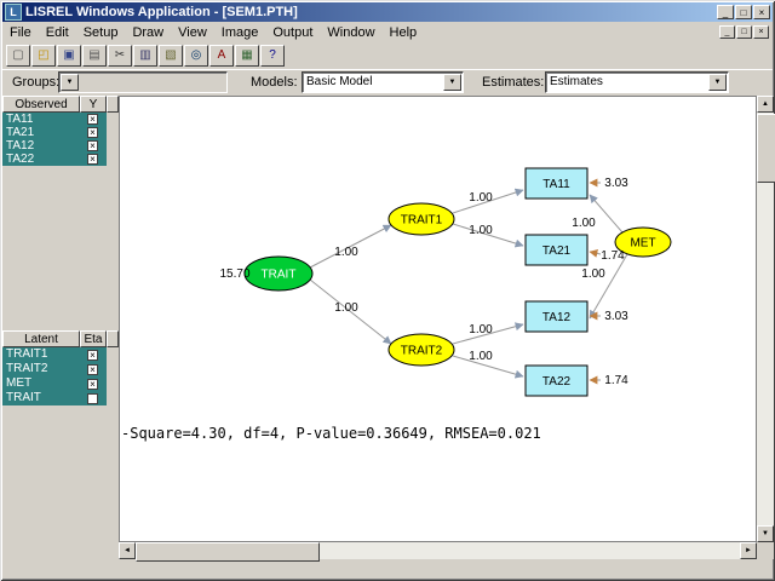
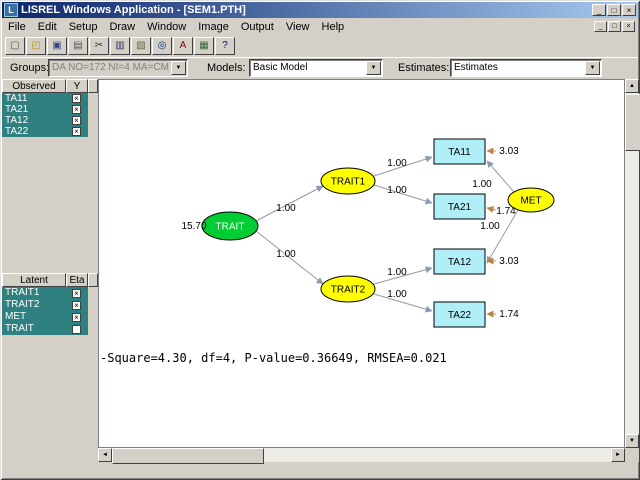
  L
  LISREL Windows Application - [SEM1.PTH]
  _
  □
  ×
  File
  Edit
  Setup
  Draw
- View
+ Window
  Image
  Output
- Window
+ View
  Help
  ▢
  ◰
  ▣
  ▤
  ✂
  ▥
  ▧
  ◎
  A
  ▦
  ?
  Groups
+ DA NO=172 NI=4 MA=CM
  Models:
  Basic Model
  Estimates:
  Estimates
  Observed
  Y
  TA11
  ×
  TA21
  ×
  TA12
  ×
  TA22
  ×
  Latent
  Eta
  TRAIT1
  ×
  TRAIT2
  ×
  MET
  ×
  TRAIT
  TRAIT
  TRAIT1
  TRAIT2
  MET
  TA11
  TA21
  TA12
  TA22
  1.00
  1.00
  1.00
  1.00
  1.00
  1.00
  1.00
  1.00
  3.03
  1.74
  3.03
  1.74
  15.70
  -Square=4.30, df=4, P-value=0.36649, RMSEA=0.021
